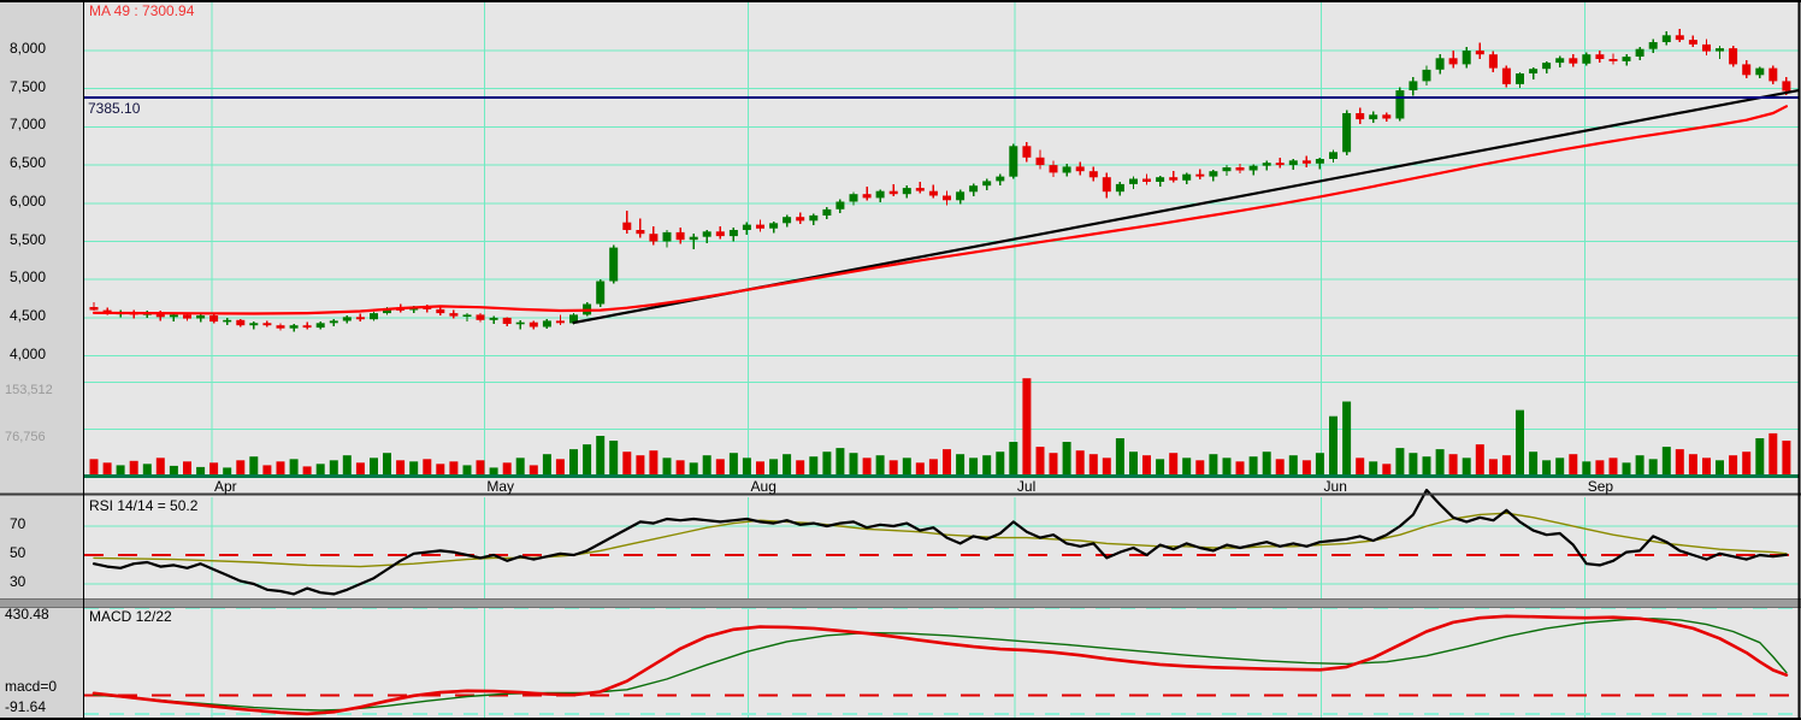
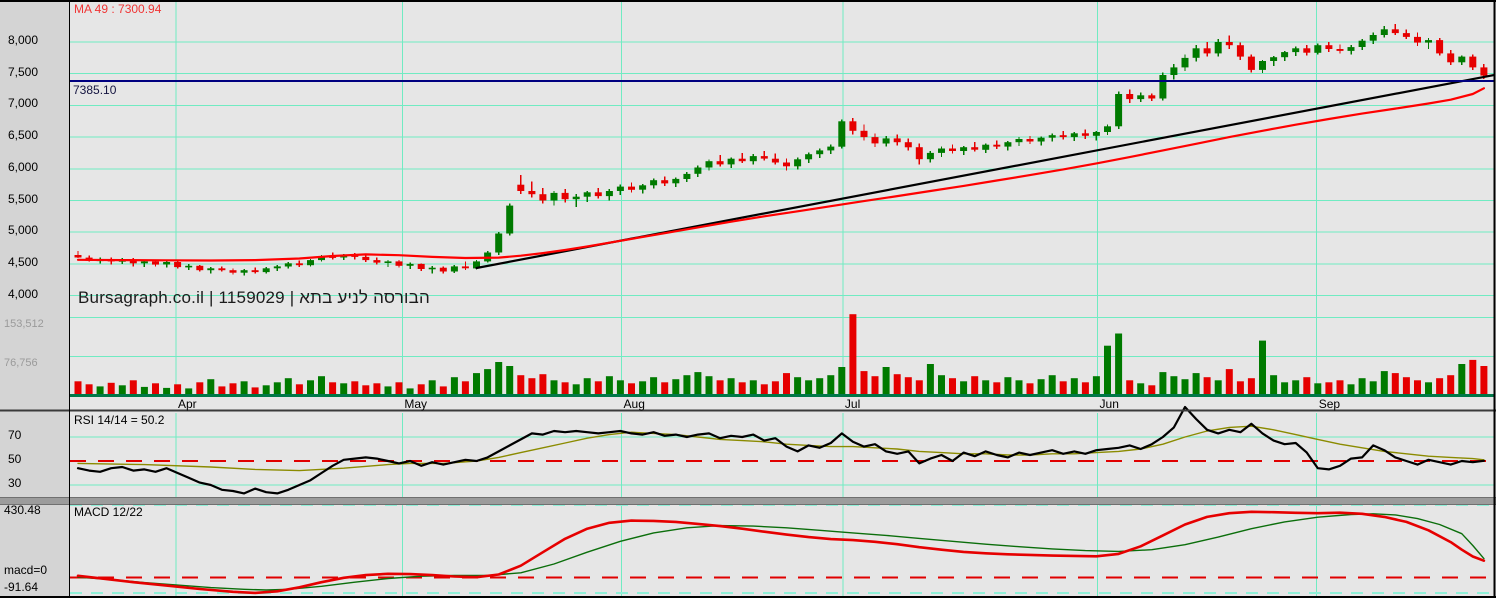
  MA 49 : 7300.94
  7385.10
+ Bursagraph.co.il | 1159029 | הבורסה לניע בתא
  RSI 14/14 = 50.2
  MACD 12/22
  430.48
  macd=0
  -91.64
  8,000
  7,500
  7,000
  6,500
  6,000
  5,500
  5,000
  4,500
  4,000
  153,512
  76,756
  70
  50
  30
  Apr
  May
  Aug
  Jul
  Jun
  Sep
